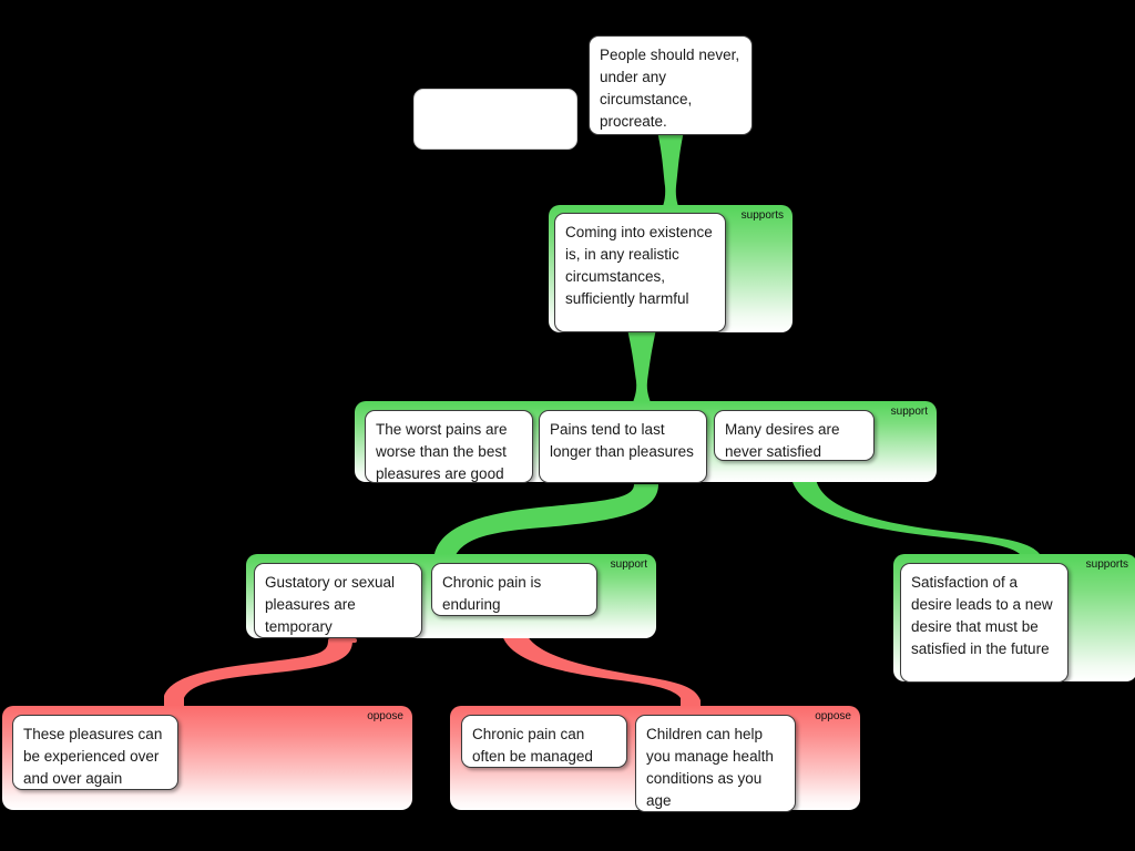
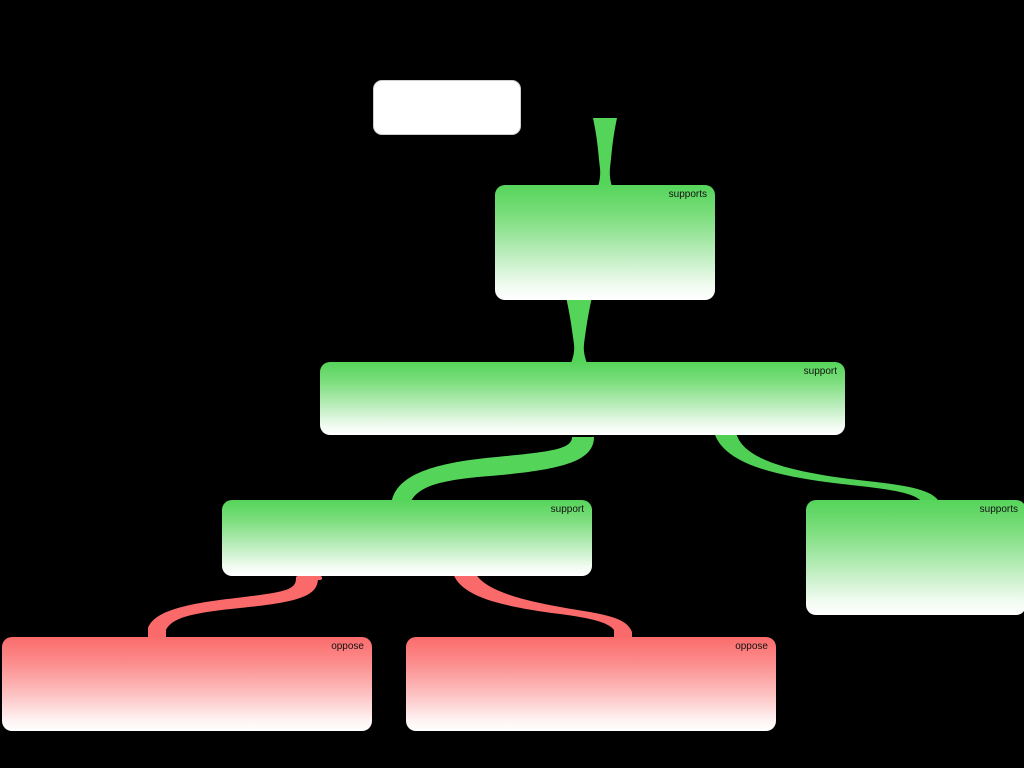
  supports
  support
  support
  supports
  oppose
  oppose
- People should never, under any circumstance, procreate.
- Coming into existence is, in any realistic circumstances, sufficiently harmful
- The worst pains are worse than the best pleasures are good
- Pains tend to last longer than pleasures
- Many desires are never satisfied
- Gustatory or sexual pleasures are temporary
- Chronic pain is enduring
- Satisfaction of a desire leads to a new desire that must be satisfied in the future
- These pleasures can be experienced over and over again
- Chronic pain can often be managed
- Children can help you manage health conditions as you age
